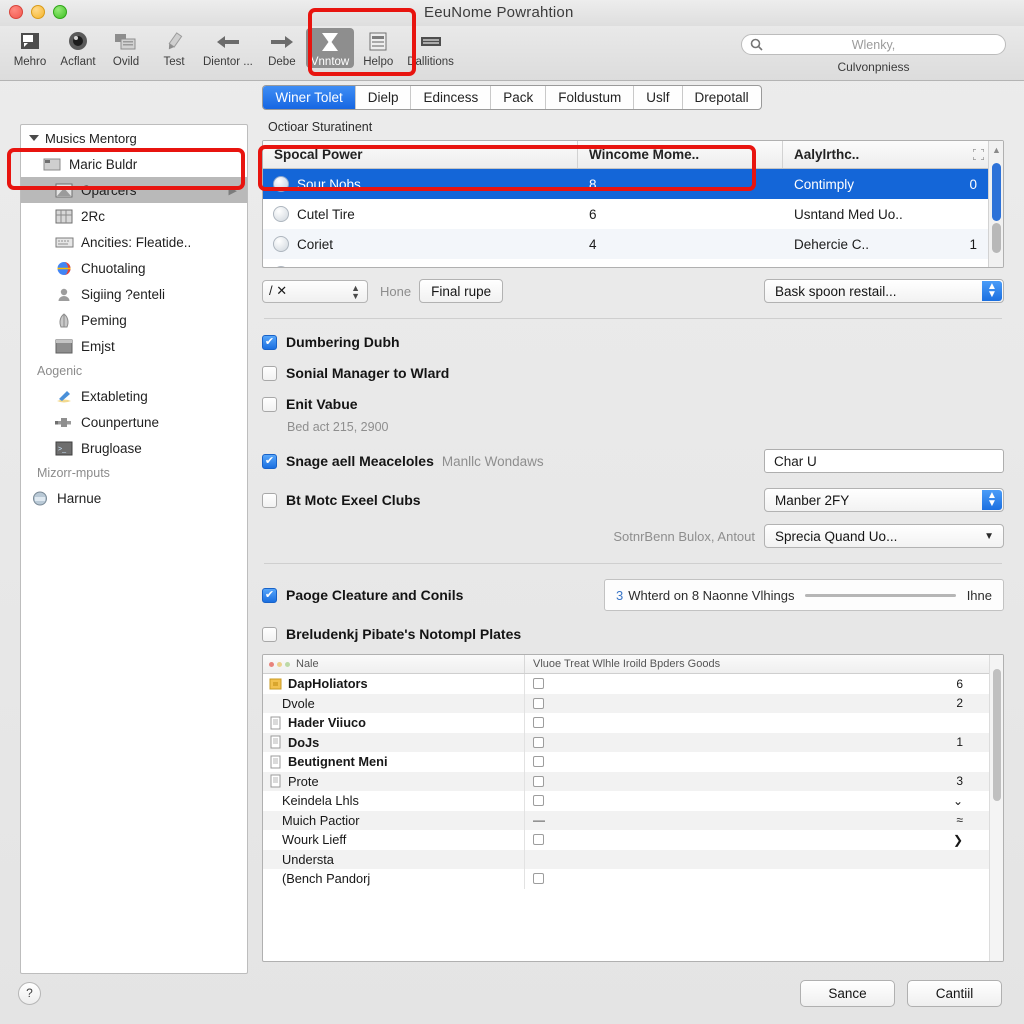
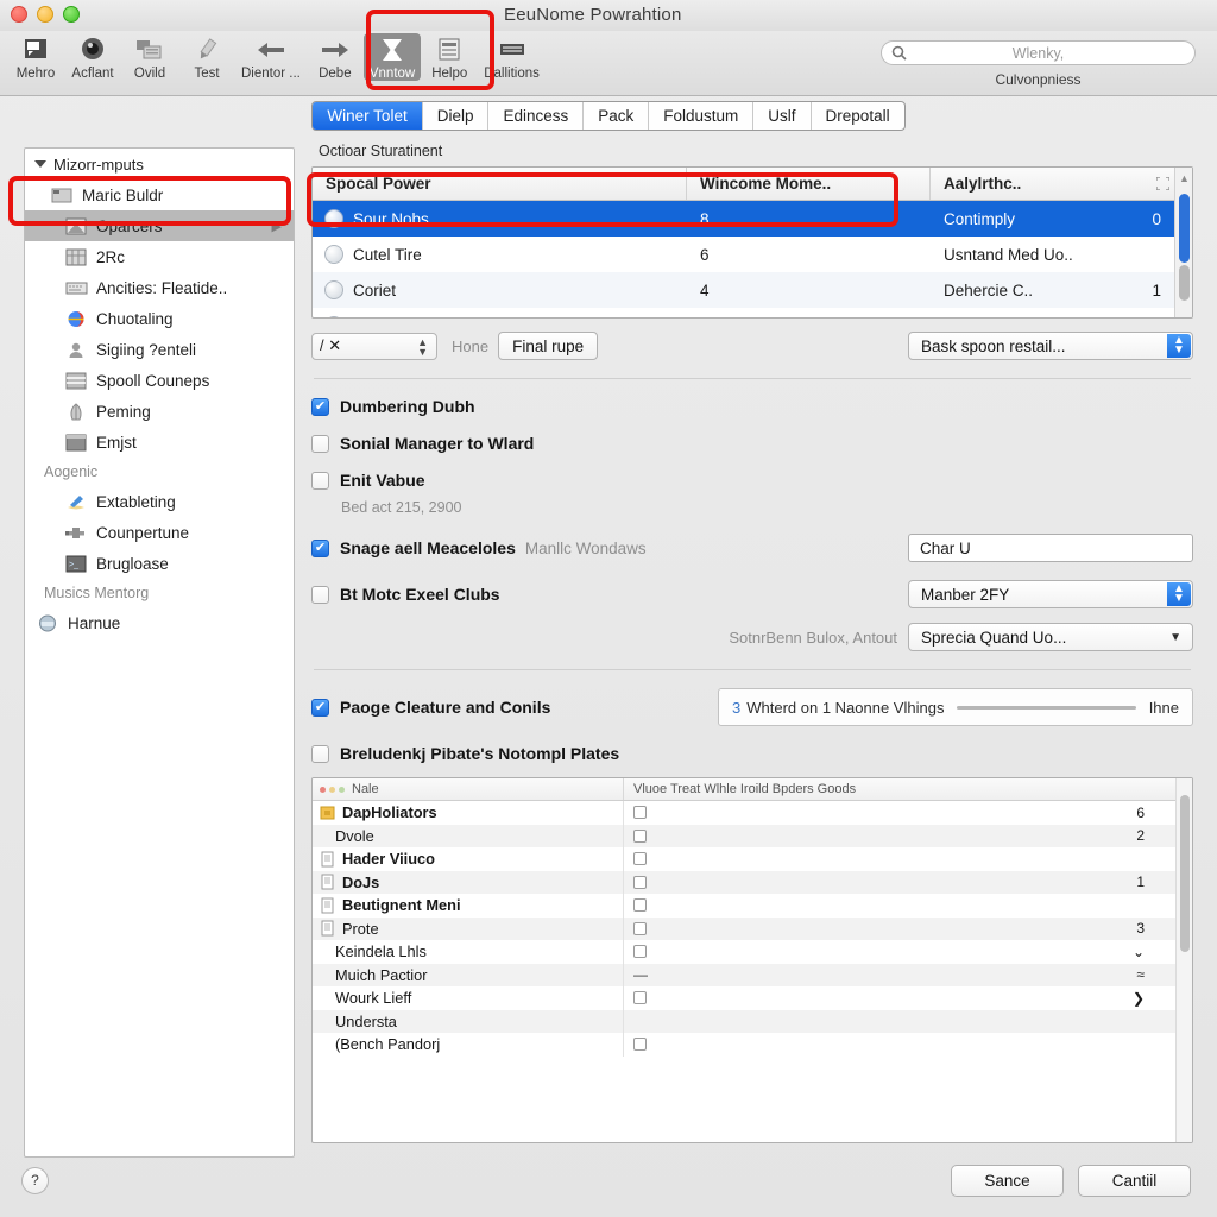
  EeuNome Powrahtion
  Mehro
  Acflant
  Ovild
  Test
  Dientor ...
  Debe
  Vnntow
  Helpo
  Dallitions
  Wlenky,
  Culvonpniess
  Winer Tolet
  Dielp
  Edincess
  Pack
  Foldustum
  Uslf
  Drepotall
- Musics Mentorg
+ Mizorr-mputs
  Maric Buldr
  Oparcers
  ▶
  2Rc
  Ancities: Fleatide..
  Chuotaling
  Sigiing ?enteli
+ Spooll Couneps
  Peming
  Emjst
  Aogenic
  Extableting
  Counpertune
  Brugloase
- Mizorr-mputs
+ Musics Mentorg
  Harnue
  Octioar Sturatinent
  Spocal Power
  Wincome Mome..
  Aalylrthc..
  Sour Nobs
  8
  Contimply
  0
  Cutel Tire
  6
  Usntand Med Uo..
  Coriet
  4
  Dehercie C..
  1
  ▲
  / ✕
  ▲
  ▼
  Hone
  Final rupe
  Bask spoon restail...
  ▲
  ▼
  Dumbering Dubh
  Sonial Manager to Wlard
  Enit Vabue
  Bed act 215, 2900
  Snage aell Meaceloles
  Manllc Wondaws
  Char U
  Bt Motc Exeel Clubs
  Manber 2FY
  ▲
  ▼
  SotnrBenn Bulox, Antout
  Sprecia Quand Uo...
  ▼
  Paoge Cleature and Conils
  3
- Whterd on 8 Naonne Vlhings
+ Whterd on 1 Naonne Vlhings
  Ihne
  Breludenkj Pibate's Notompl Plates
  Nale
  Vluoe Treat Wlhle Iroild Bpders Goods
  DapHoliators
  6
  Dvole
  2
  Hader Viiuco
  DoJs
  1
  Beutignent Meni
  Prote
  3
  Keindela Lhls
  ⌄
  Muich Pactior
  —
  ≈
  Wourk Lieff
  ❯
  Understa
  (Bench Pandorj
  ?
  Sance
  Cantiil
